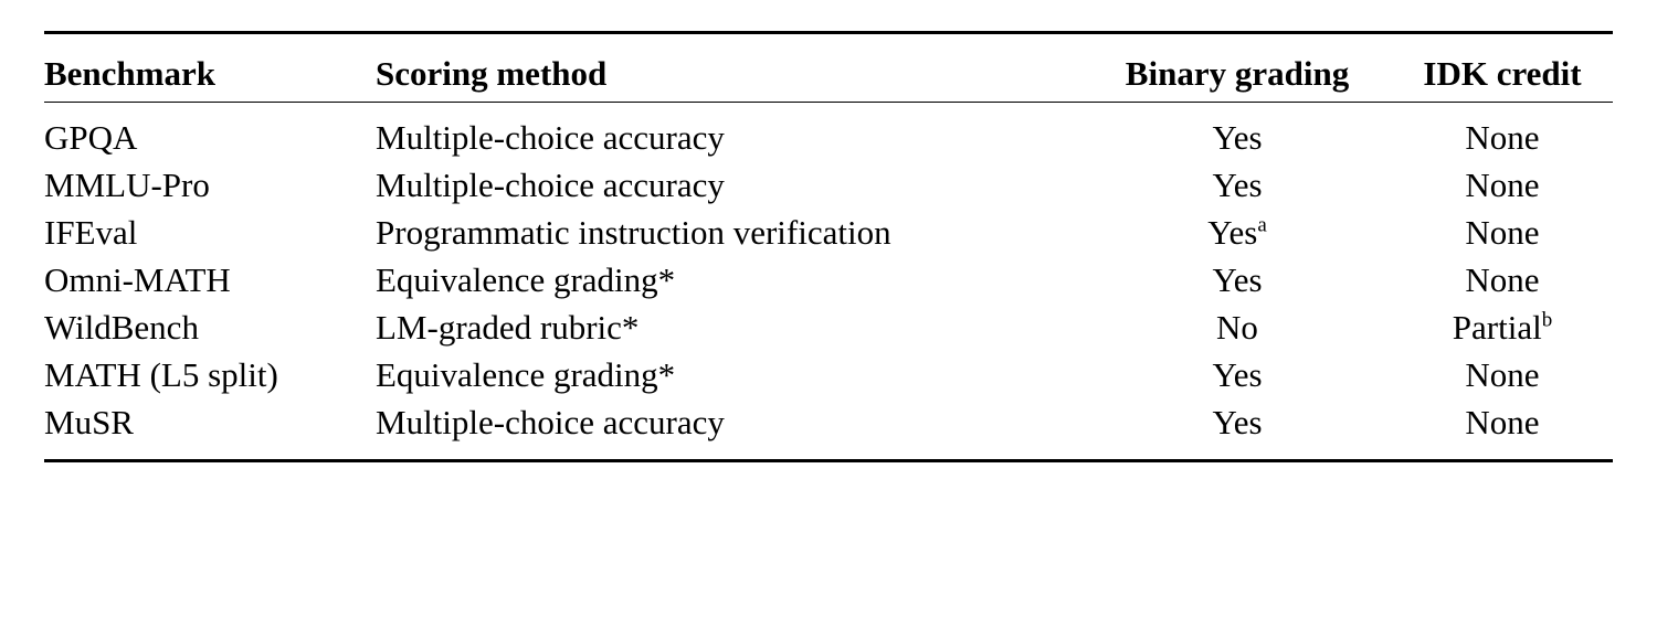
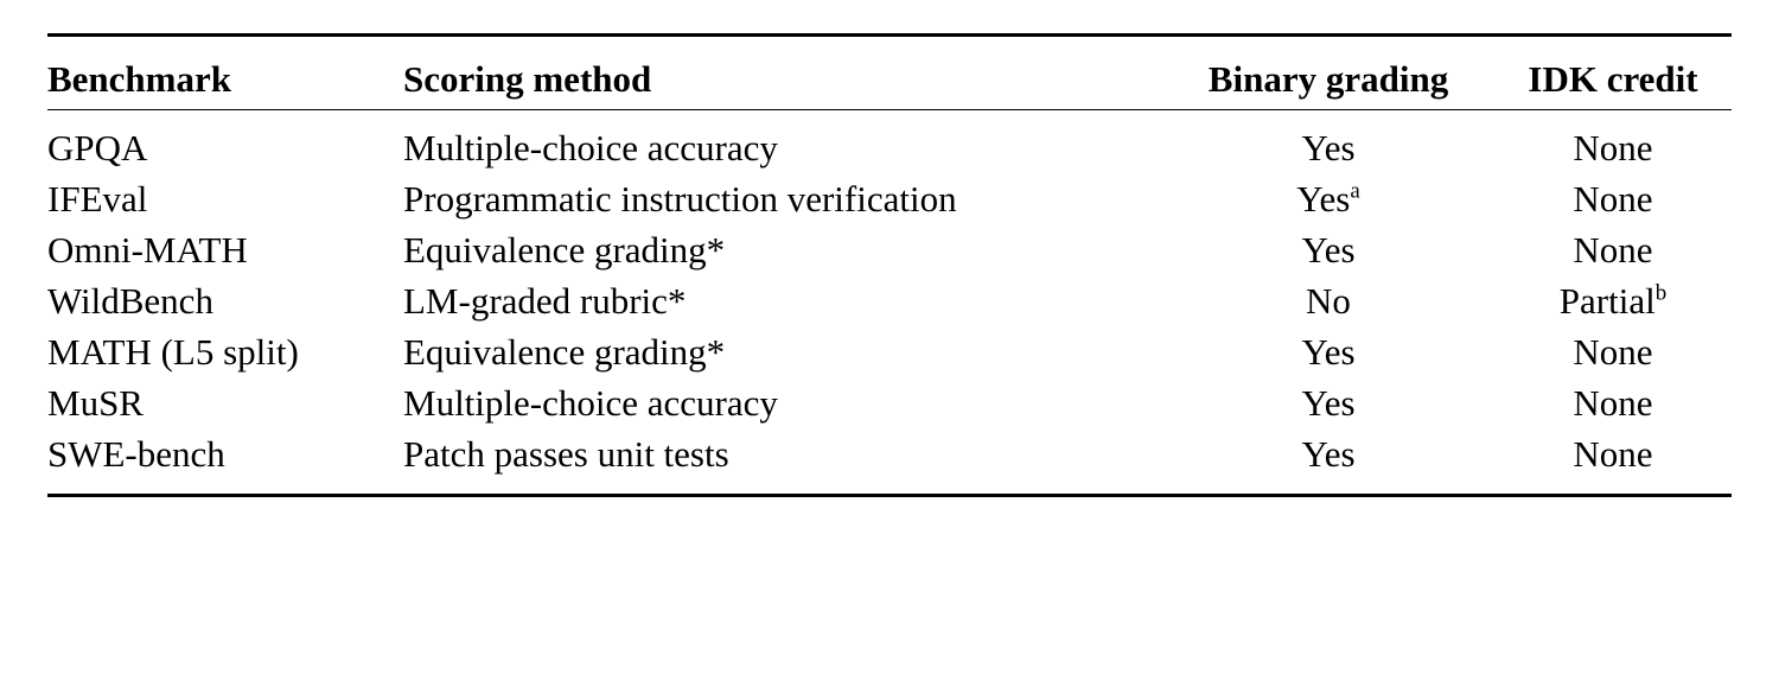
  Benchmark	Scoring method	Binary grading	IDK credit
  GPQA	Multiple-choice accuracy	Yes	None
- MMLU-Pro	Multiple-choice accuracy	Yes	None
  IFEval	Programmatic instruction verification	Yesa	None
  Omni-MATH	Equivalence grading*	Yes	None
  WildBench	LM-graded rubric*	No	Partialb
  MATH (L5 split)	Equivalence grading*	Yes	None
  MuSR	Multiple-choice accuracy	Yes	None
+ SWE-bench	Patch passes unit tests	Yes	None
